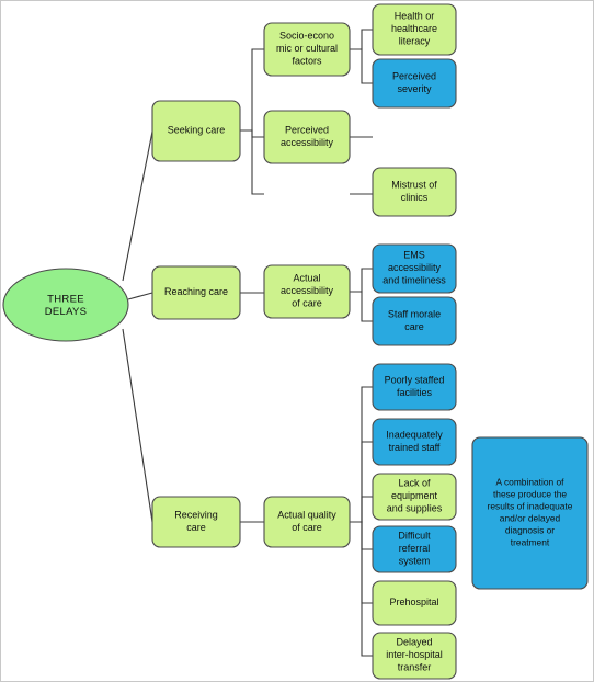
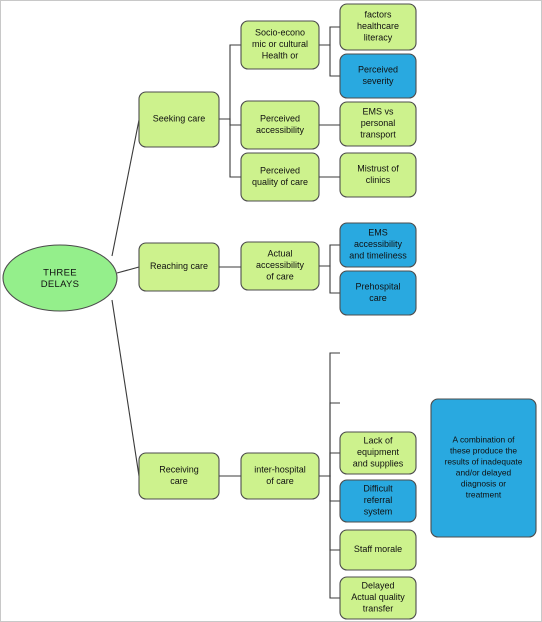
  THREE DELAYS
  Seeking care
  Reaching care
  Receiving care
- Socio-econo mic or cultural factors
+ Socio-econo mic or cultural Health or
  Perceived accessibility
+ Perceived quality of care
  Actual accessibility of care
- Actual quality of care
+ inter-hospital of care
- Health or healthcare literacy
+ factors healthcare literacy
  Perceived severity
+ EMS vs personal transport
  Mistrust of clinics
  EMS accessibility and timeliness
- Staff morale care
+ Prehospital care
- Poorly staffed facilities
- Inadequately trained staff
  Lack of equipment and supplies
  Difficult referral system
- Prehospital
+ Staff morale
- Delayed inter-hospital transfer
+ Delayed Actual quality transfer
  A combination of these produce the results of inadequate and/or delayed diagnosis or treatment
